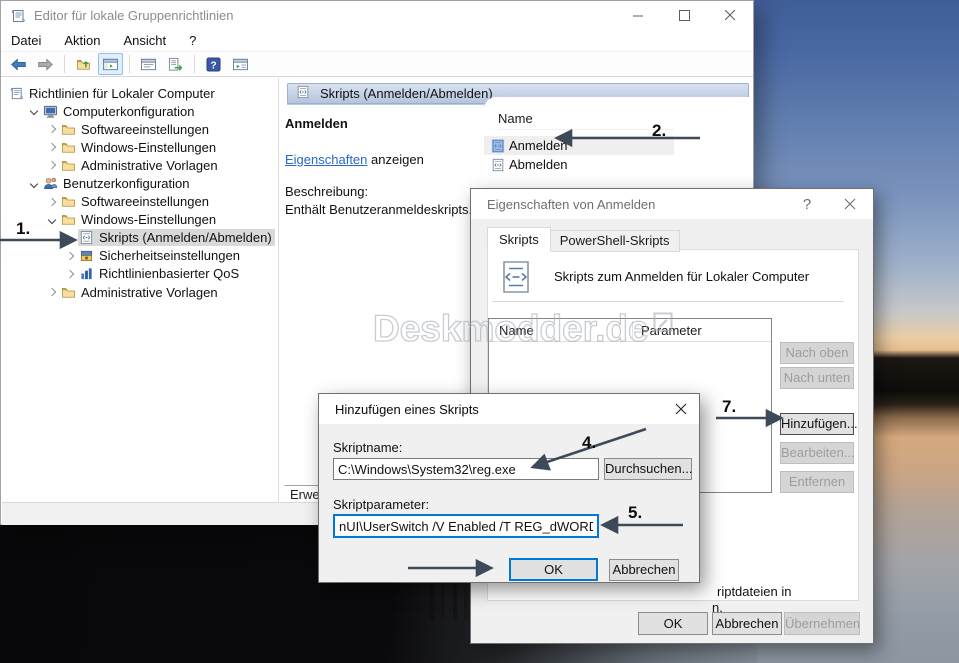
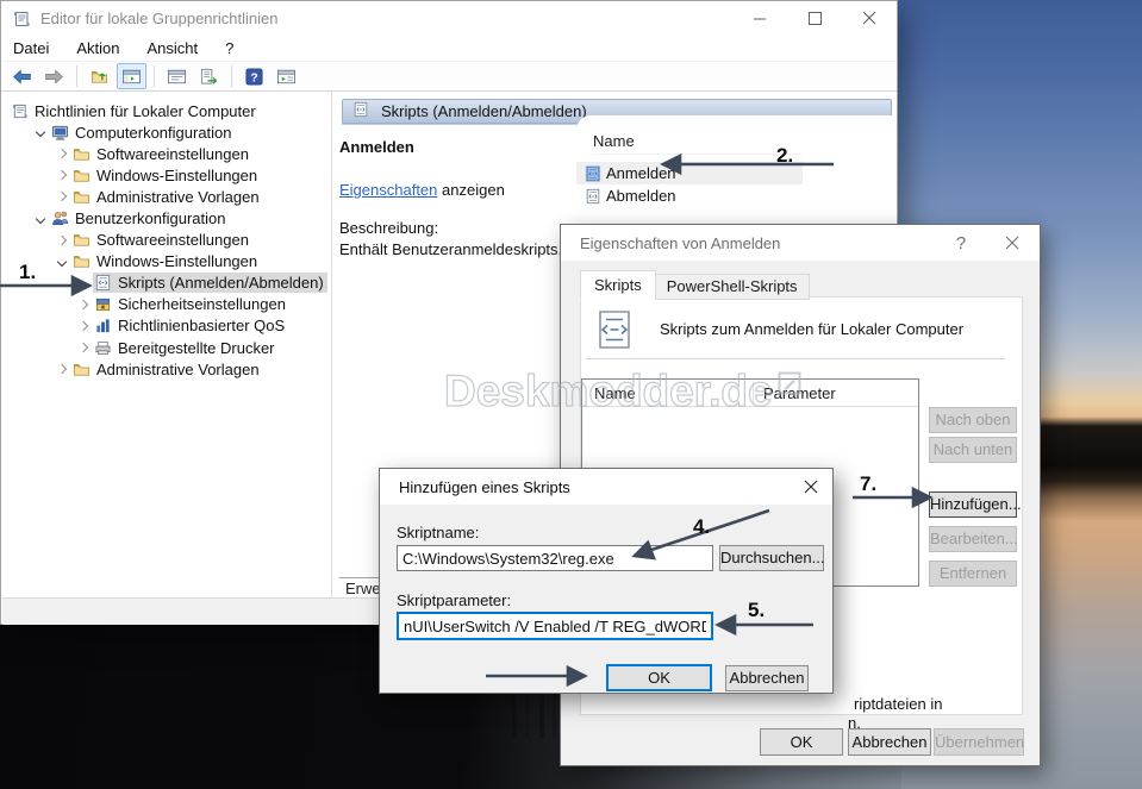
  Editor für lokale Gruppenrichtlinien
  Datei
  Aktion
  Ansicht
  ?
  ?
  Richtlinien für Lokaler Computer
  Computerkonfiguration
  Softwareeinstellungen
  Windows-Einstellungen
  Administrative Vorlagen
  Benutzerkonfiguration
  Softwareeinstellungen
  Windows-Einstellungen
  Skripts (Anmelden/Abmelden)
  Sicherheitseinstellungen
  Richtlinienbasierter QoS
+ Bereitgestellte Drucker
  Administrative Vorlagen
  Skripts (Anmelden/Abmelden)
  Anmelden
  Eigenschaften anzeigen
  Beschreibung:
  Enthält Benutzeranmeldeskripts
  Name
  Anmelden
  Abmelden
  Erwe
  Eigenschaften von Anmelden
  ?
  Skripts
  PowerShell-Skripts
  Skripts zum Anmelden für Lokaler Computer
  Name
  Parameter
  Nach oben
  Nach unten
  Hinzufügen..
  Bearbeiten...
  Entfernen
  riptdateien in
  n.
  OK
  Abbrechen
  Übernehmen
  Hinzufügen eines Skripts
  Skriptname:
  C:\Windows\System32\reg.exe
  Durchsuchen...
  Skriptparameter:
  nUI\UserSwitch /V Enabled /T REG_dWOR
  OK
  Abbrechen
  Deskmodder.de
  1.
  2.
  7.
  4.
  5.
